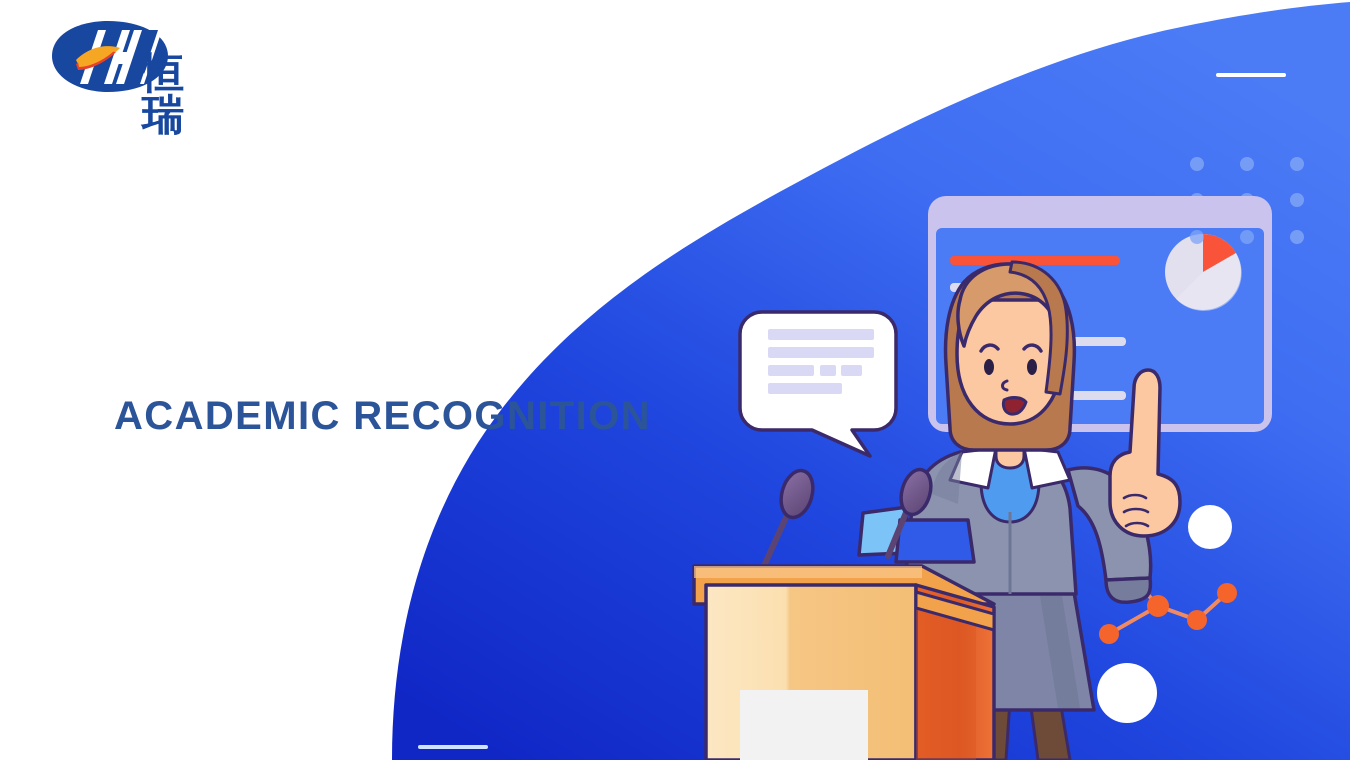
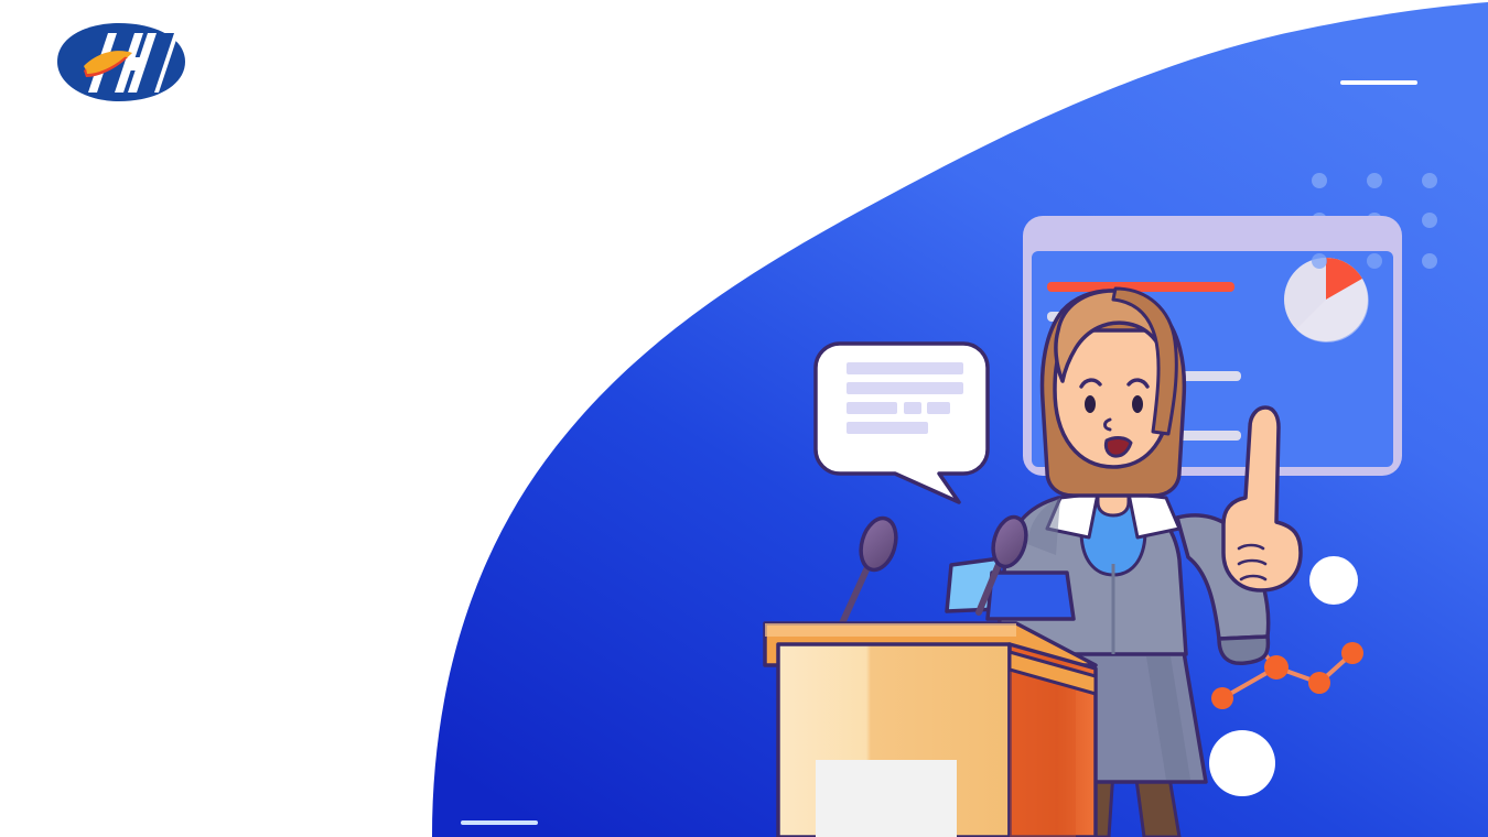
- 恒瑞
- ACADEMIC RECOGNITION
